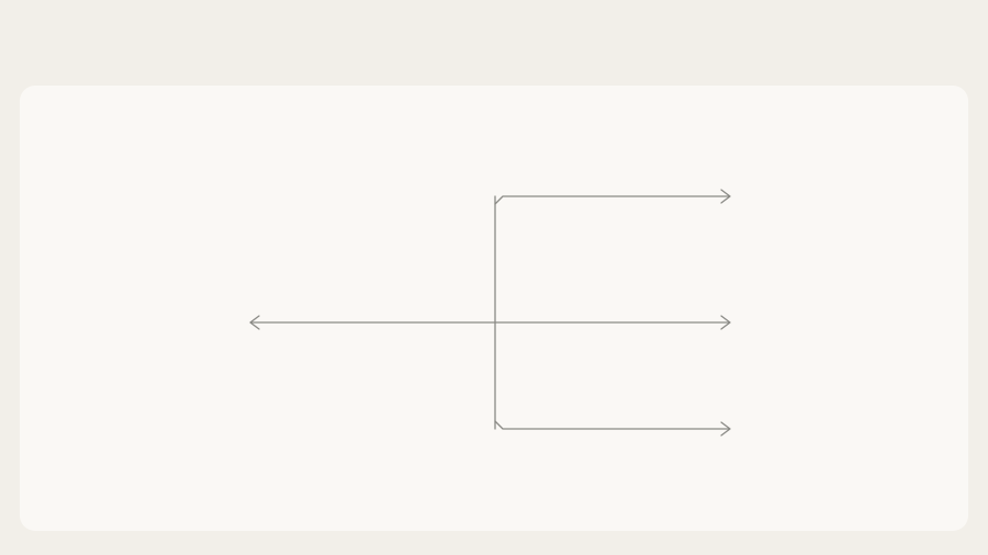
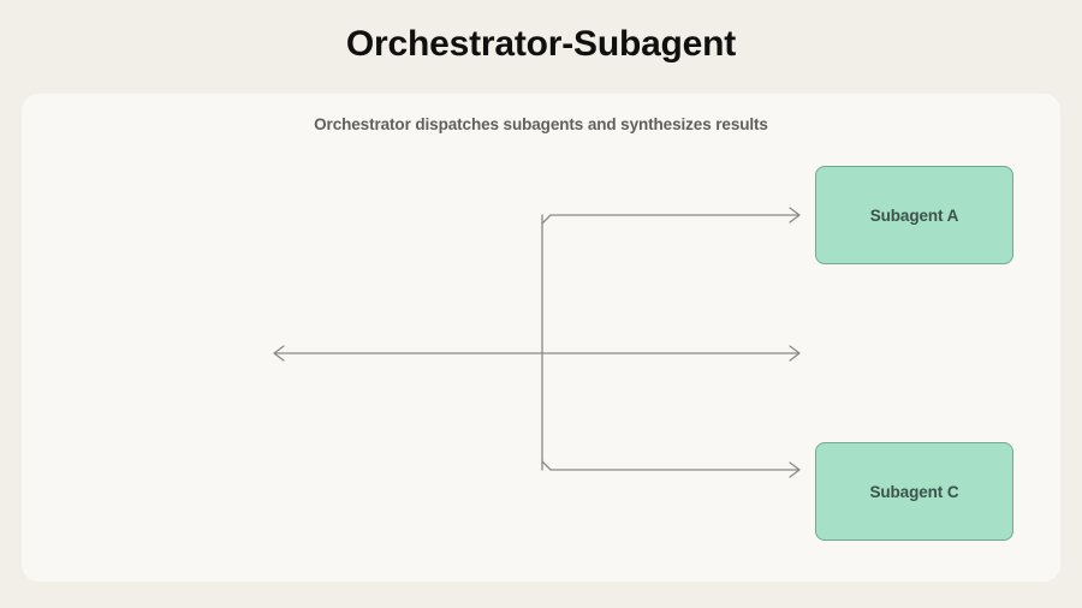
+ Orchestrator-Subagent
+ Orchestrator dispatches subagents and synthesizes results
+ Subagent A
+ Subagent C
